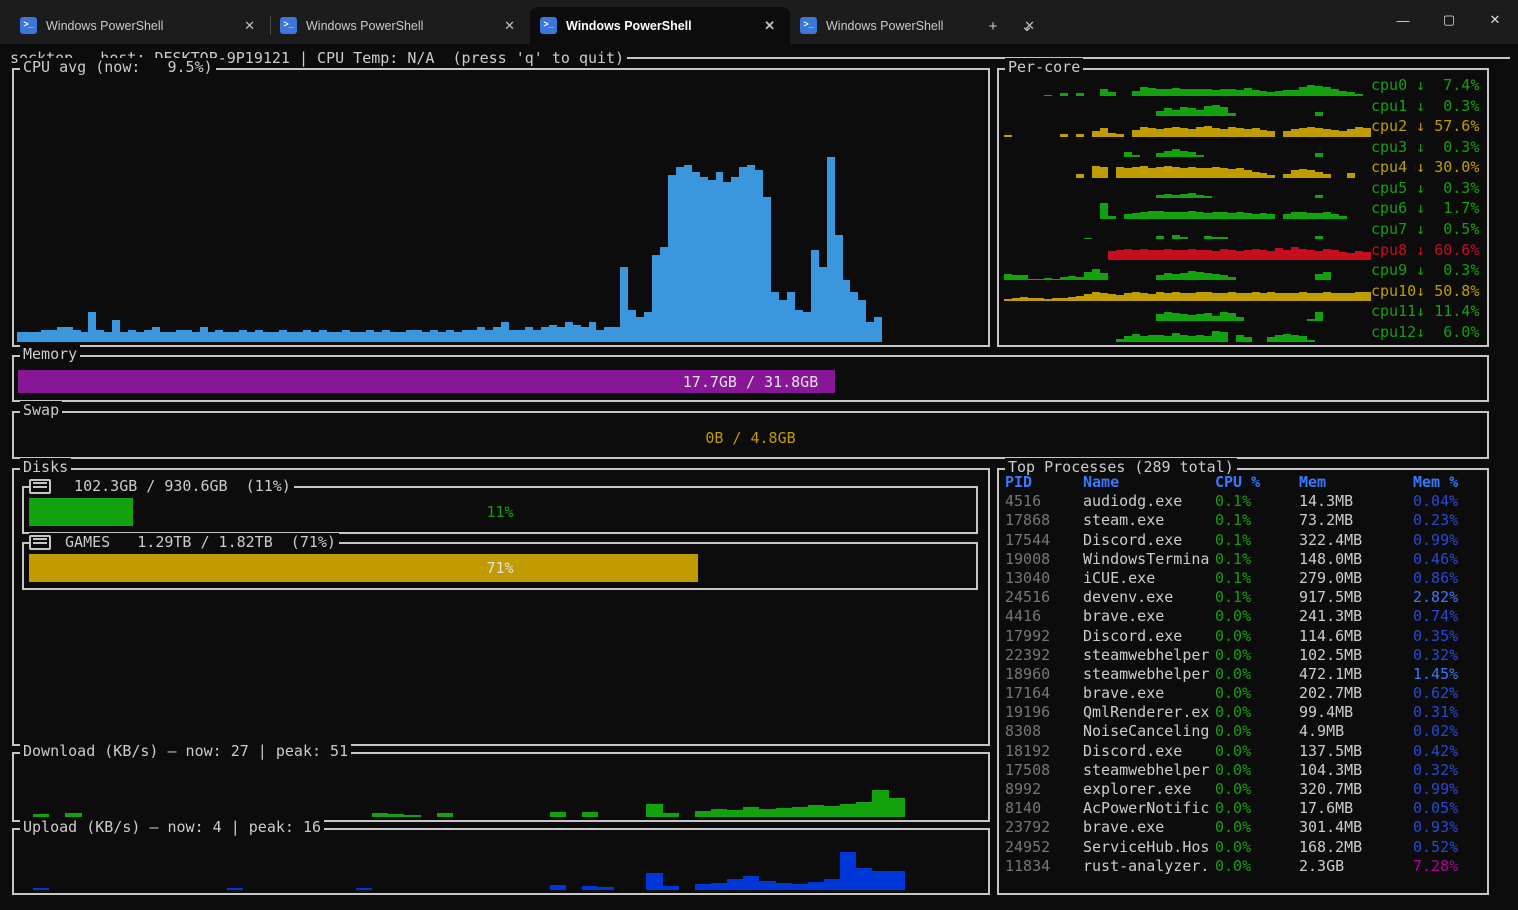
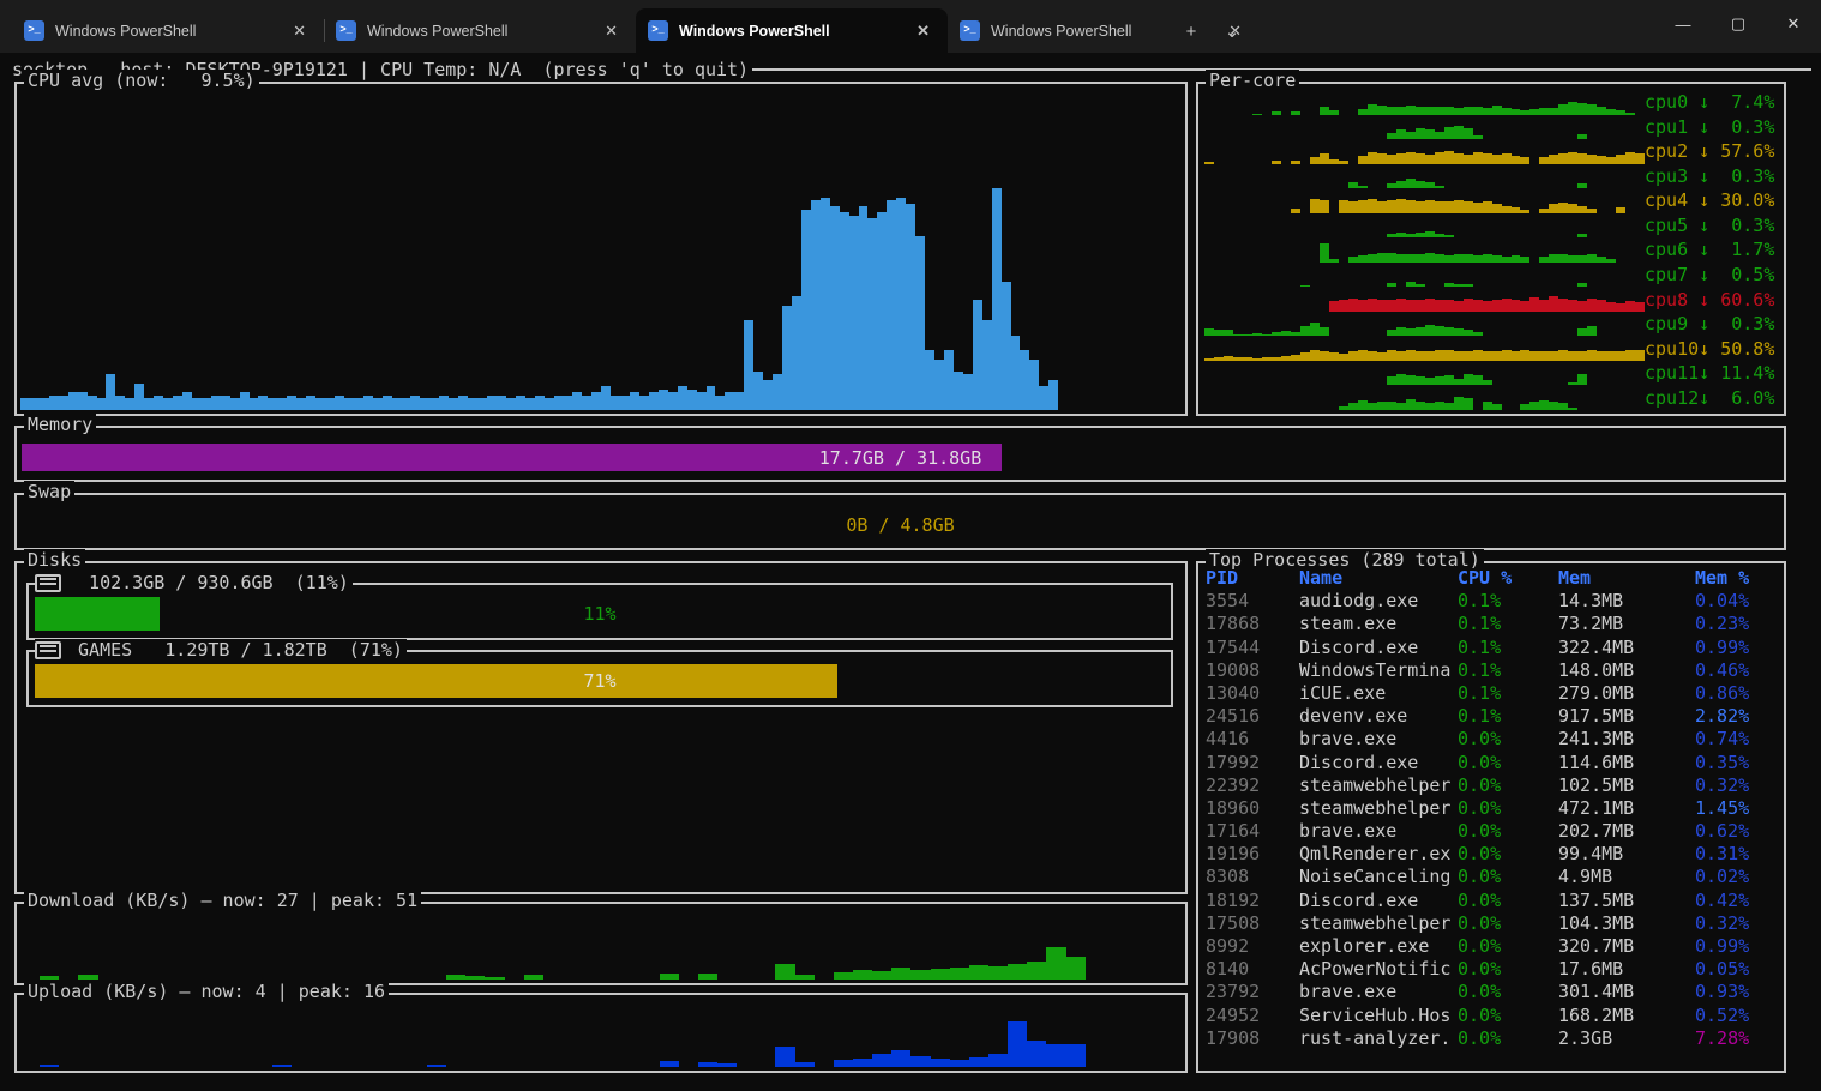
  >_
  Windows PowerShell
  ✕
  >_
  Windows PowerShell
  ✕
  >_
  Windows PowerShell
  ✕
  >_
  Windows PowerShell
  ✕
  +
  ⌄
  —
  ▢
  ✕
  CPU avg (now: 9.5%)
  Per-core
  cpu0 ↓ 7.4%
  cpu1 ↓ 0.3%
  cpu2 ↓ 57.6%
  cpu3 ↓ 0.3%
  cpu4 ↓ 30.0%
  cpu5 ↓ 0.3%
  cpu6 ↓ 1.7%
  cpu7 ↓ 0.5%
  cpu8 ↓ 60.6%
  cpu9 ↓ 0.3%
  cpu10↓ 50.8%
  cpu11↓ 11.4%
  cpu12↓ 6.0%
  Memory
  17.7GB / 31.8GB
  Swap
  0B / 4.8GB
  Disks
  102.3GB / 930.6GB (11%)
  11%
  GAMES 1.29TB / 1.82TB (71%)
  71%
  Download (KB/s) — now: 27 | peak: 51
  Upload (KB/s) — now: 4 | peak: 16
  Top Processes (289 total)
  PID
  Name
  CPU %
  Mem
  Mem %
- 4516
+ 3554
  audiodg.exe
  0.1%
  14.3MB
  0.04%
  17868
  steam.exe
  0.1%
  73.2MB
  0.23%
  17544
  Discord.exe
  0.1%
  322.4MB
  0.99%
  19008
  WindowsTermina
  0.1%
  148.0MB
  0.46%
  13040
  iCUE.exe
  0.1%
  279.0MB
  0.86%
  24516
  devenv.exe
  0.1%
  917.5MB
  2.82%
  4416
  brave.exe
  0.0%
  241.3MB
  0.74%
  17992
  Discord.exe
  0.0%
  114.6MB
  0.35%
  22392
  steamwebhelper
  0.0%
  102.5MB
  0.32%
  18960
  steamwebhelper
  0.0%
  472.1MB
  1.45%
  17164
  brave.exe
  0.0%
  202.7MB
  0.62%
  19196
  QmlRenderer.ex
  0.0%
  99.4MB
  0.31%
  8308
  NoiseCanceling
  0.0%
  4.9MB
  0.02%
  18192
  Discord.exe
  0.0%
  137.5MB
  0.42%
  17508
  steamwebhelper
  0.0%
  104.3MB
  0.32%
  8992
  explorer.exe
  0.0%
  320.7MB
  0.99%
  8140
  AcPowerNotific
  0.0%
  17.6MB
  0.05%
  23792
  brave.exe
  0.0%
  301.4MB
  0.93%
  24952
  ServiceHub.Hos
  0.0%
  168.2MB
  0.52%
- 11834
+ 17908
  rust-analyzer.
  0.0%
  2.3GB
  7.28%
